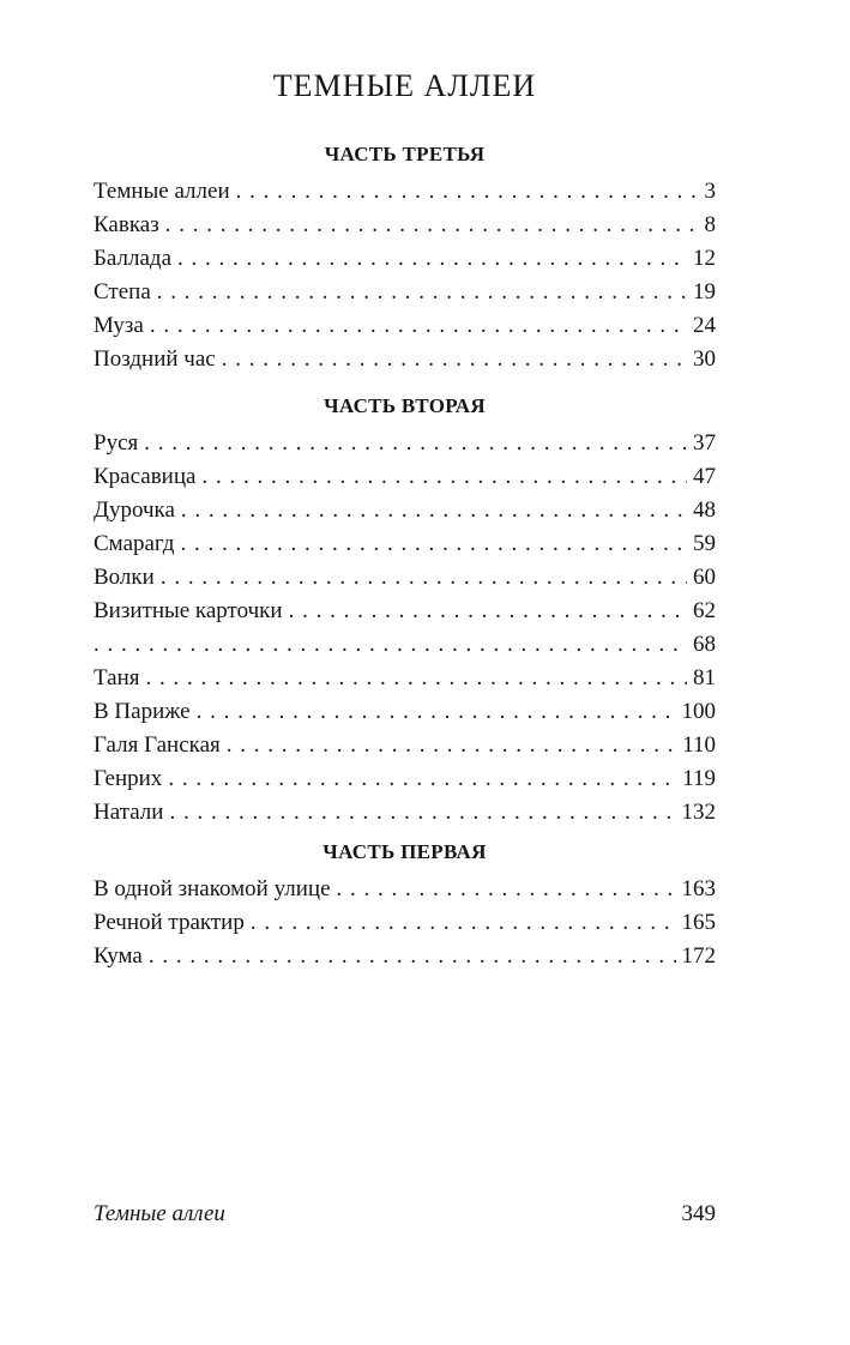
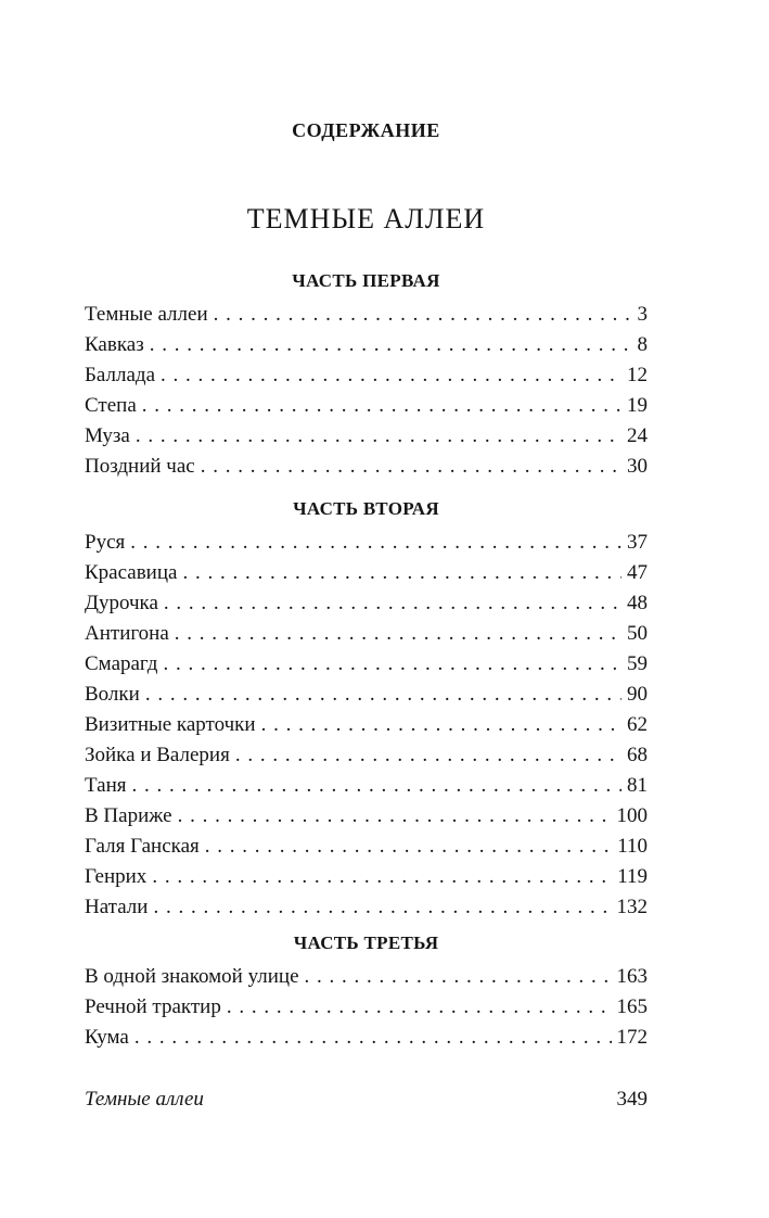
+ СОДЕРЖАНИЕ
  ТЕМНЫЕ АЛЛЕИ
- ЧАСТЬ ТРЕТЬЯ
+ ЧАСТЬ ПЕРВАЯ
  Темные аллеи
  3
  Кавказ
  8
  Баллада
  12
  Степа
  19
  Муза
  24
  Поздний час
  30
  ЧАСТЬ ВТОРАЯ
  Руся
  37
  Красавица
  47
  Дурочка
  48
+ Антигона
+ 50
  Смарагд
  59
  Волки
- 60
+ 90
  Визитные карточки
  62
+ Зойка и Валерия
  68
  Таня
  81
  В Париже
  100
  Галя Ганская
  110
  Генрих
  119
  Натали
  132
- ЧАСТЬ ПЕРВАЯ
+ ЧАСТЬ ТРЕТЬЯ
  В одной знакомой улице
  163
  Речной трактир
  165
  Кума
  172
  Темные аллеи
  349
